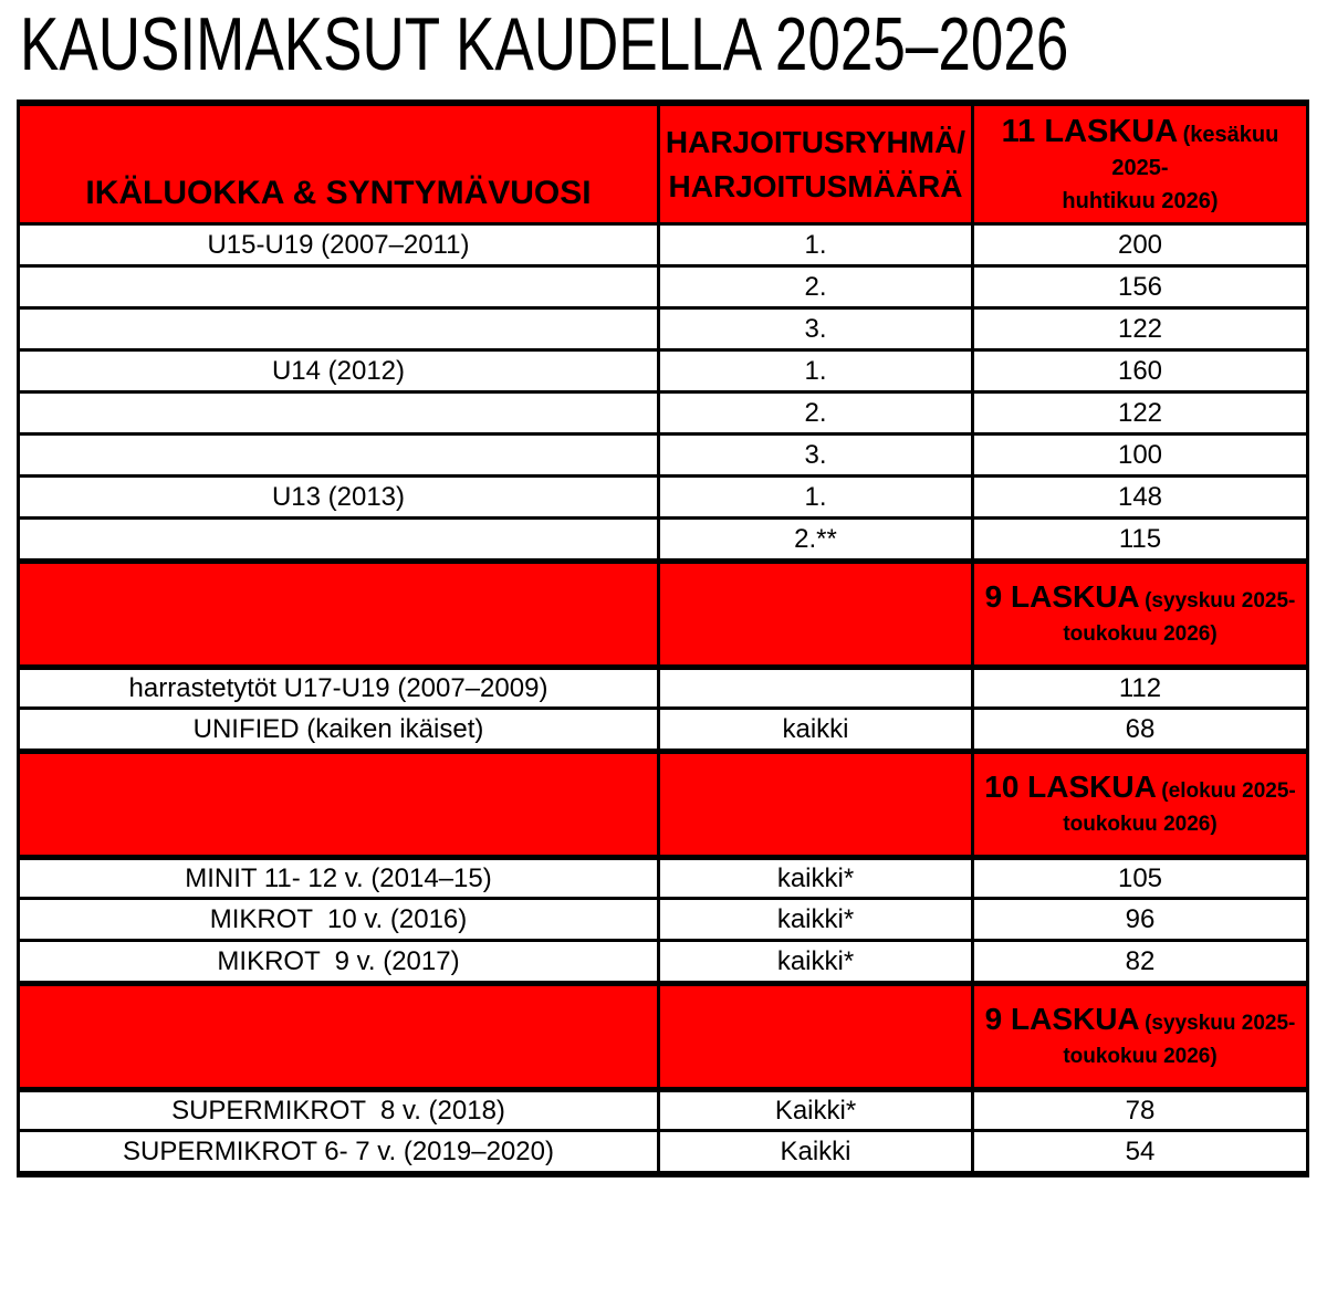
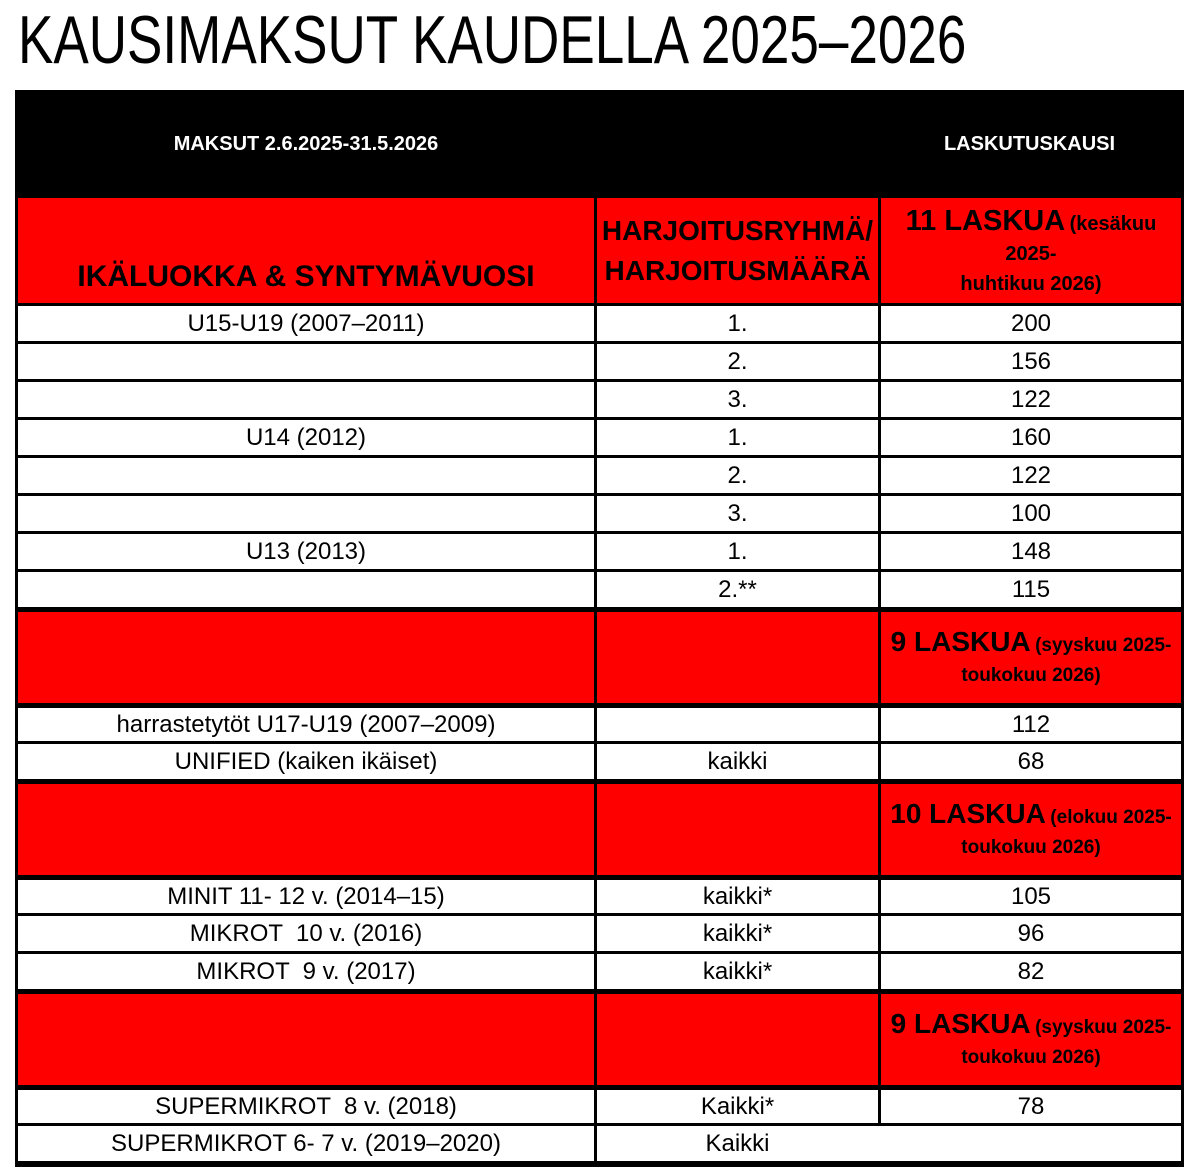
  KAUSIMAKSUT KAUDELLA 2025–2026
+ MAKSUT 2.6.2025-31.5.2026
+ LASKUTUSKAUSI
  IKÄLUOKKA & SYNTYMÄVUOSI
  HARJOITUSRYHMÄ/
  HARJOITUSMÄÄRÄ
  11 LASKUA (kesäkuu 2025-
  huhtikuu 2026)
  U15-U19 (2007–2011)
  1.
  200
  2.
  156
  3.
  122
  U14 (2012)
  1.
  160
  2.
  122
  3.
  100
  U13 (2013)
  1.
  148
  2.**
  115
  9 LASKUA (syyskuu 2025-
  toukokuu 2026)
  harrastetytöt U17-U19 (2007–2009)
  112
  UNIFIED (kaiken ikäiset)
  kaikki
  68
  10 LASKUA (elokuu 2025-
  toukokuu 2026)
  MINIT 11- 12 v. (2014–15)
  kaikki*
  105
  MIKROT 10 v. (2016)
  kaikki*
  96
  MIKROT 9 v. (2017)
  kaikki*
  82
  9 LASKUA (syyskuu 2025-
  toukokuu 2026)
  SUPERMIKROT 8 v. (2018)
  Kaikki*
  78
  SUPERMIKROT 6- 7 v. (2019–2020)
  Kaikki
- 54
